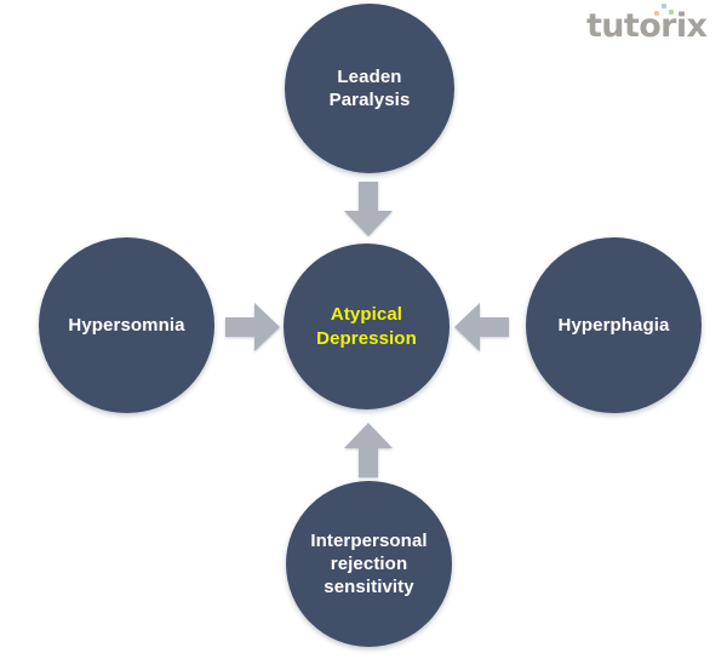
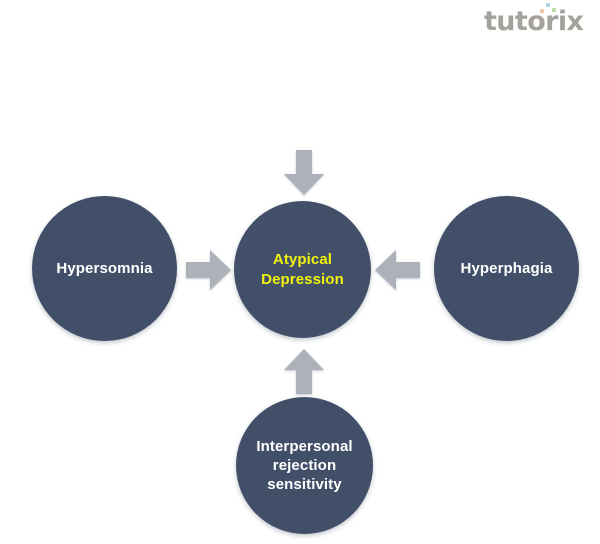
- Leaden
- Paralysis
  Hypersomnia
  Atypical
  Depression
  Hyperphagia
  Interpersonal
  rejection
  sensitivity
  tutorix
